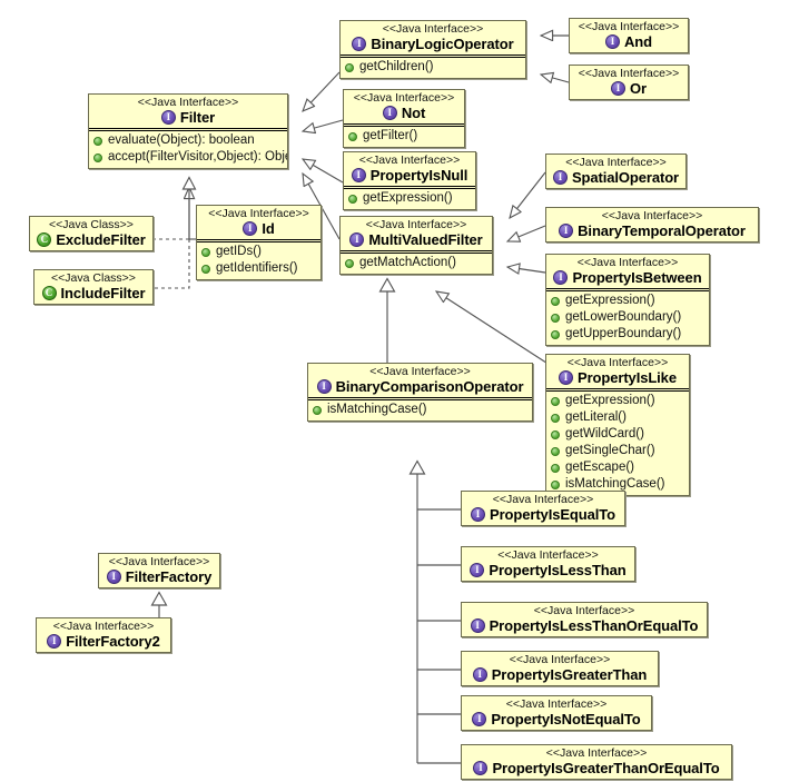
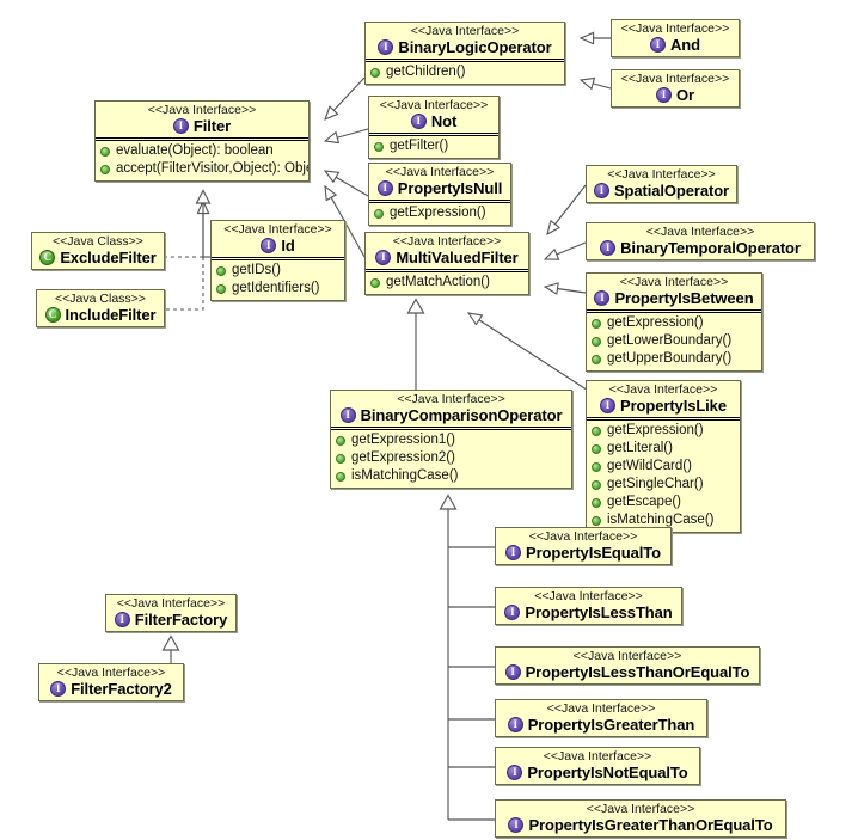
  <<Java Interface>>
  BinaryLogicOperator
  getChildren()
  <<Java Interface>>
  And
  <<Java Interface>>
  Or
  <<Java Interface>>
  Filter
  evaluate(Object): boolean
  accept(FilterVisitor,Object): Obj
  <<Java Interface>>
  Not
  getFilter()
  <<Java Interface>>
  PropertyIsNull
  getExpression()
  <<Java Interface>>
  SpatialOperator
  <<Java Interface>>
  BinaryTemporalOperator
  <<Java Interface>>
  MultiValuedFilter
  getMatchAction()
  <<Java Interface>>
  Id
  getIDs()
  getIdentifiers()
  <<Java Class>>
  ExcludeFilter
  <<Java Class>>
  IncludeFilter
  <<Java Interface>>
  PropertyIsBetween
  getExpression()
  getLowerBoundary()
  getUpperBoundary()
  <<Java Interface>>
  PropertyIsLike
  getExpression()
  getLiteral()
  getWildCard()
  getSingleChar()
  getEscape()
  isMatchingCase()
  <<Java Interface>>
  BinaryComparisonOperator
+ getExpression1()
+ getExpression2()
  isMatchingCase()
  <<Java Interface>>
  FilterFactory
  <<Java Interface>>
  FilterFactory2
  <<Java Interface>>
  PropertyIsEqualTo
  <<Java Interface>>
  PropertyIsLessThan
  <<Java Interface>>
  PropertyIsLessThanOrEqualTo
  <<Java Interface>>
  PropertyIsGreaterThan
  <<Java Interface>>
  PropertyIsNotEqualTo
  <<Java Interface>>
  PropertyIsGreaterThanOrEqualTo
